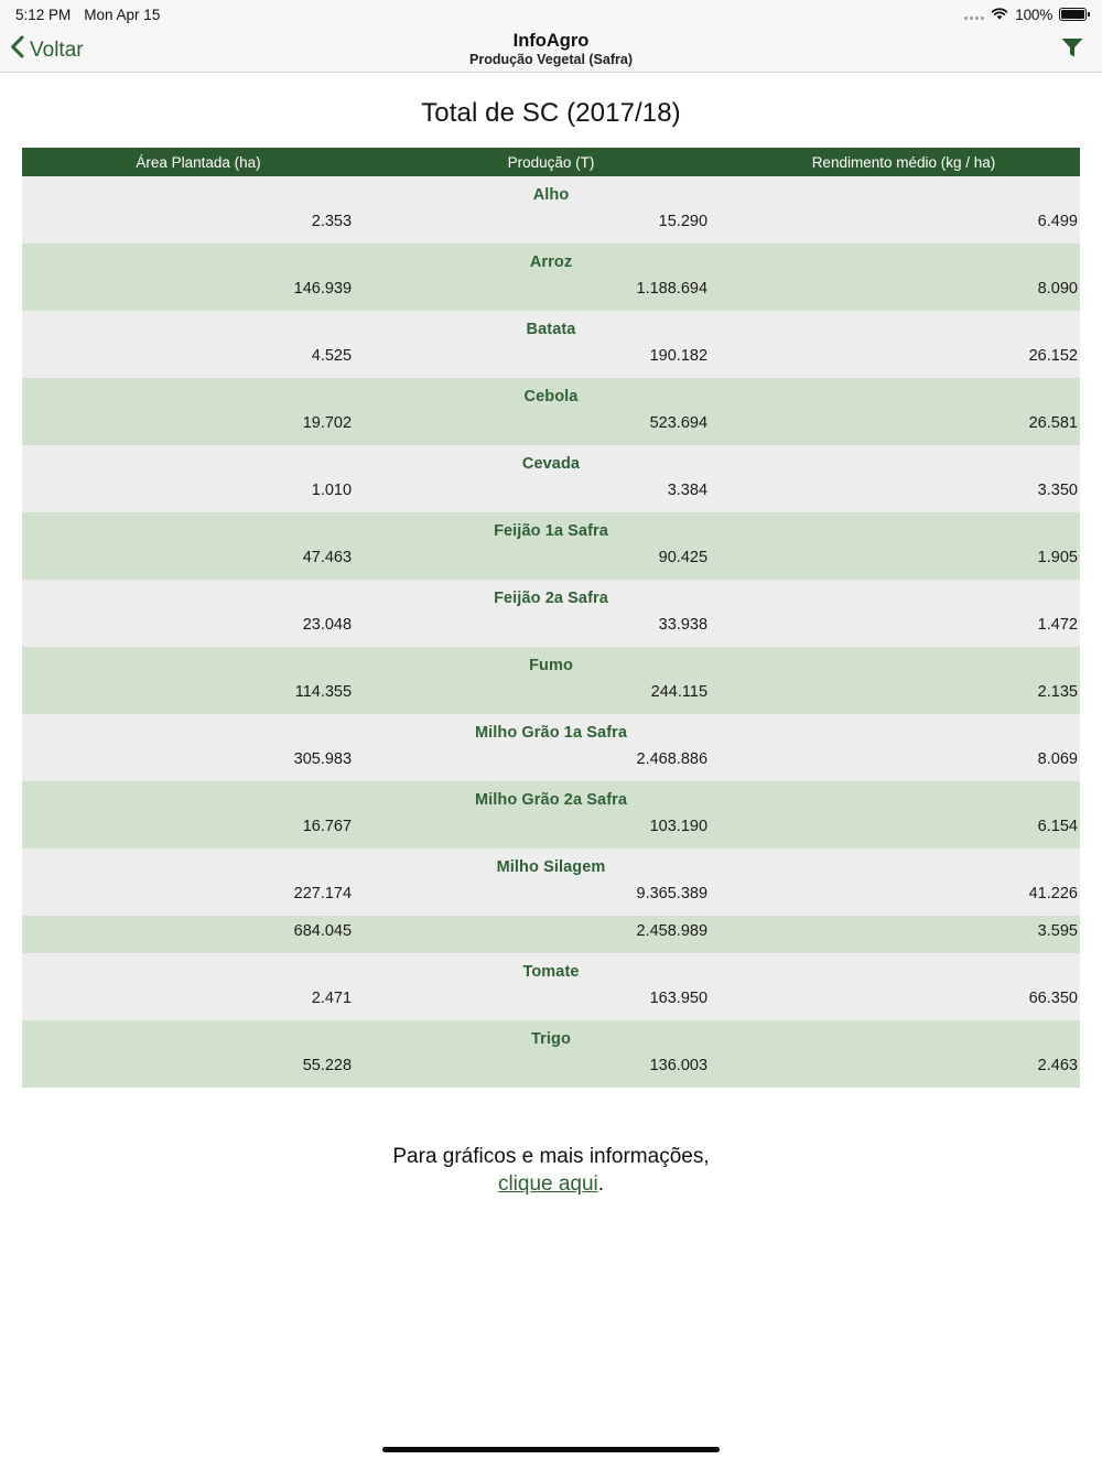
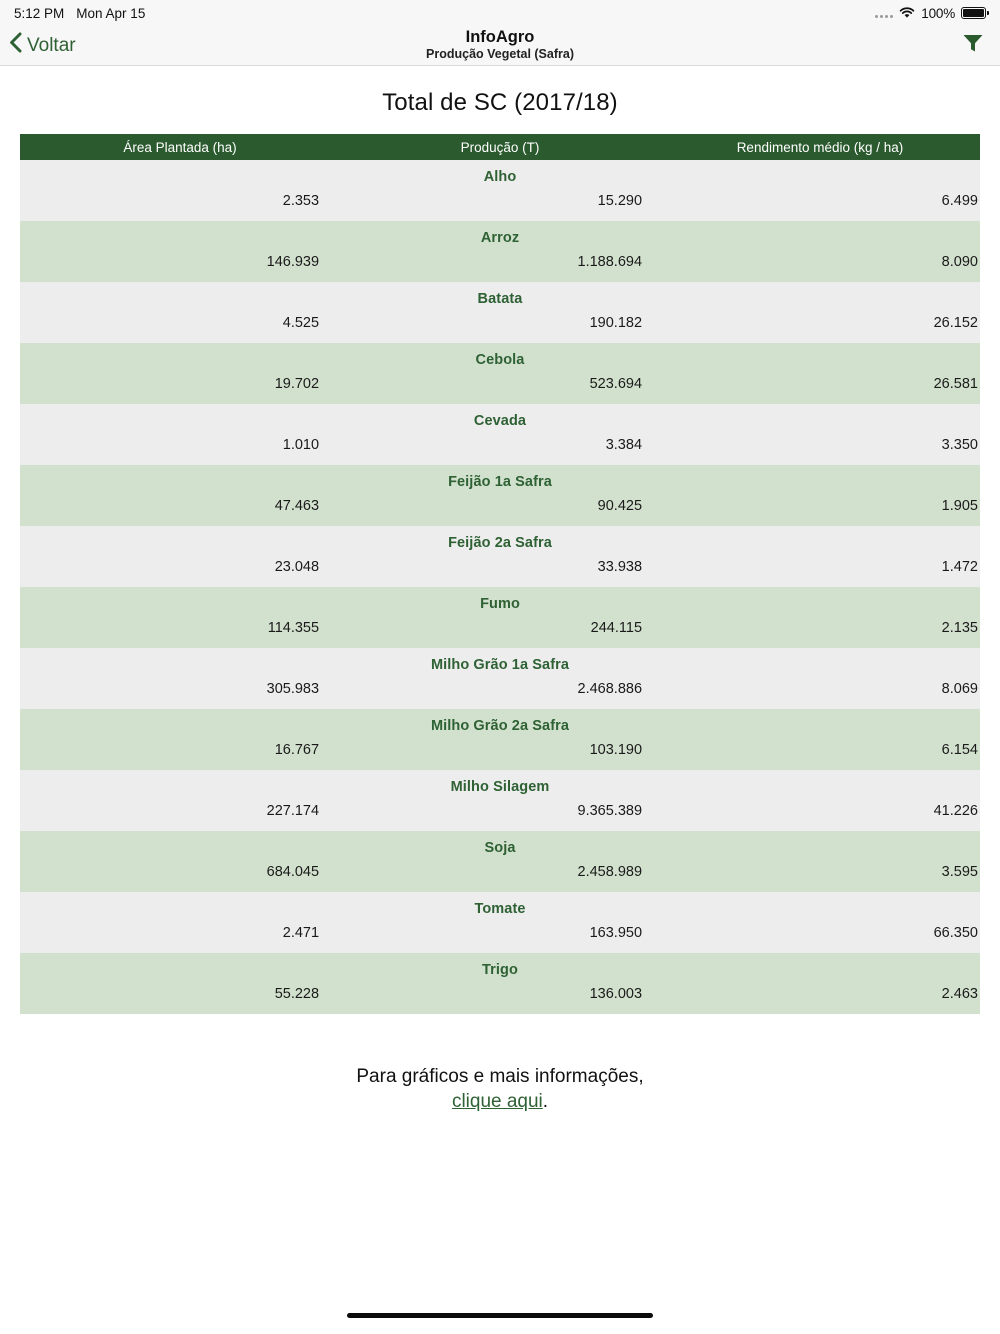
  5:12 PM
  Mon Apr 15
  100%
  Voltar
  InfoAgro
  Produção Vegetal (Safra)
  Total de SC (2017/18)
  Área Plantada (ha)
  Produção (T)
  Rendimento médio (kg / ha)
  Alho
  2.353
  15.290
  6.499
  Arroz
  146.939
  1.188.694
  8.090
  Batata
  4.525
  190.182
  26.152
  Cebola
  19.702
  523.694
  26.581
  Cevada
  1.010
  3.384
  3.350
  Feijão 1a Safra
  47.463
  90.425
  1.905
  Feijão 2a Safra
  23.048
  33.938
  1.472
  Fumo
  114.355
  244.115
  2.135
  Milho Grão 1a Safra
  305.983
  2.468.886
  8.069
  Milho Grão 2a Safra
  16.767
  103.190
  6.154
  Milho Silagem
  227.174
  9.365.389
  41.226
+ Soja
  684.045
  2.458.989
  3.595
  Tomate
  2.471
  163.950
  66.350
  Trigo
  55.228
  136.003
  2.463
  Para gráficos e mais informações,
  clique aqui.
